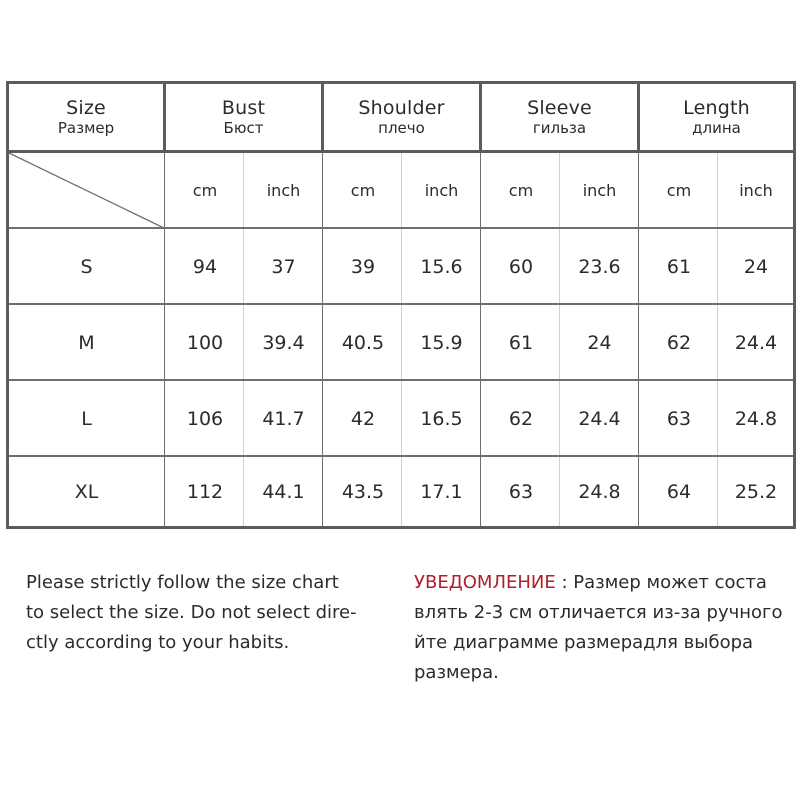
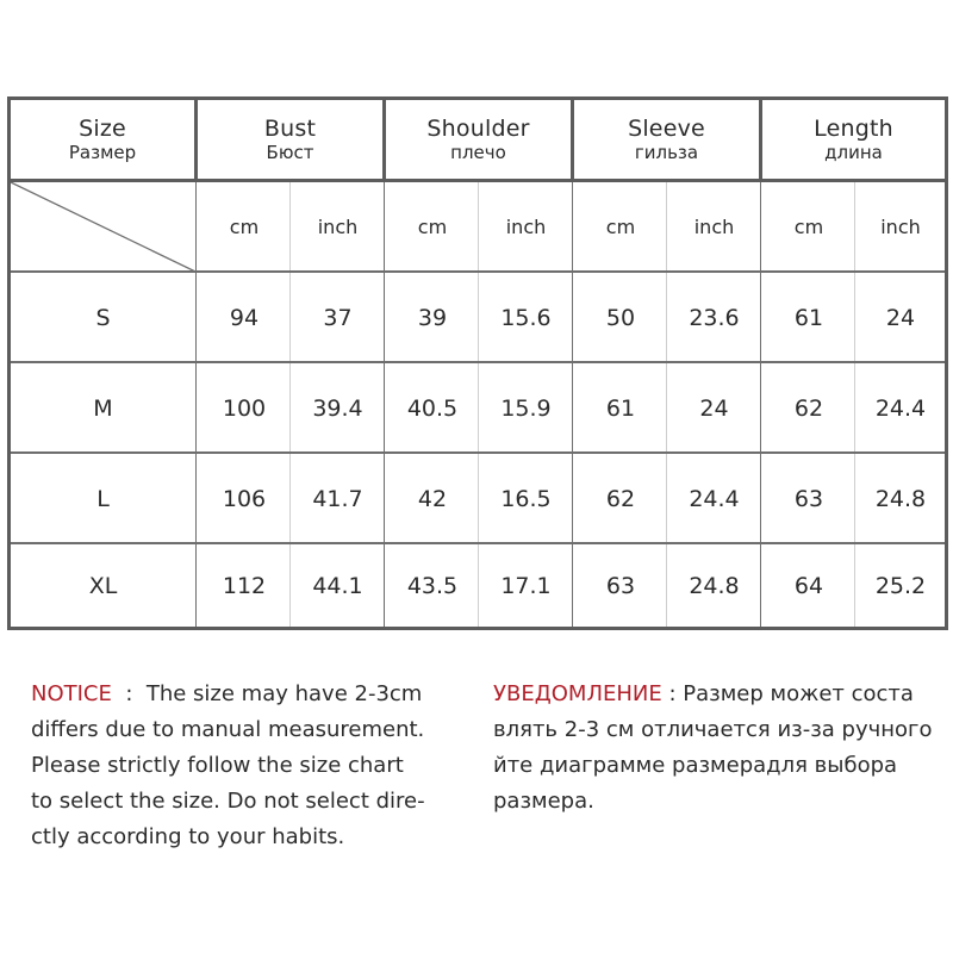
  Size
  Размер
  Bust
  Бюст
  Shoulder
  плечо
  Sleeve
  гильза
  Length
  длина
  cm
  inch
  cm
  inch
  cm
  inch
  cm
  inch
  S
  94
  37
  39
  15.6
- 60
+ 50
  23.6
  61
  24
  M
  100
  39.4
  40.5
  15.9
  61
  24
  62
  24.4
  L
  106
  41.7
  42
  16.5
  62
  24.4
  63
  24.8
  XL
  112
  44.1
  43.5
  17.1
  63
  24.8
  64
  25.2
+ NOTICE : The size may have 2-3cm
+ differs due to manual measurement.
  Please strictly follow the size chart
  to select the size. Do not select dire-
  ctly according to your habits.
  УВЕДОМЛЕНИЕ : Размер может соста
  влять 2-3 см отличается из-за ручного
  йте диаграмме размерадля выбора
  размера.
